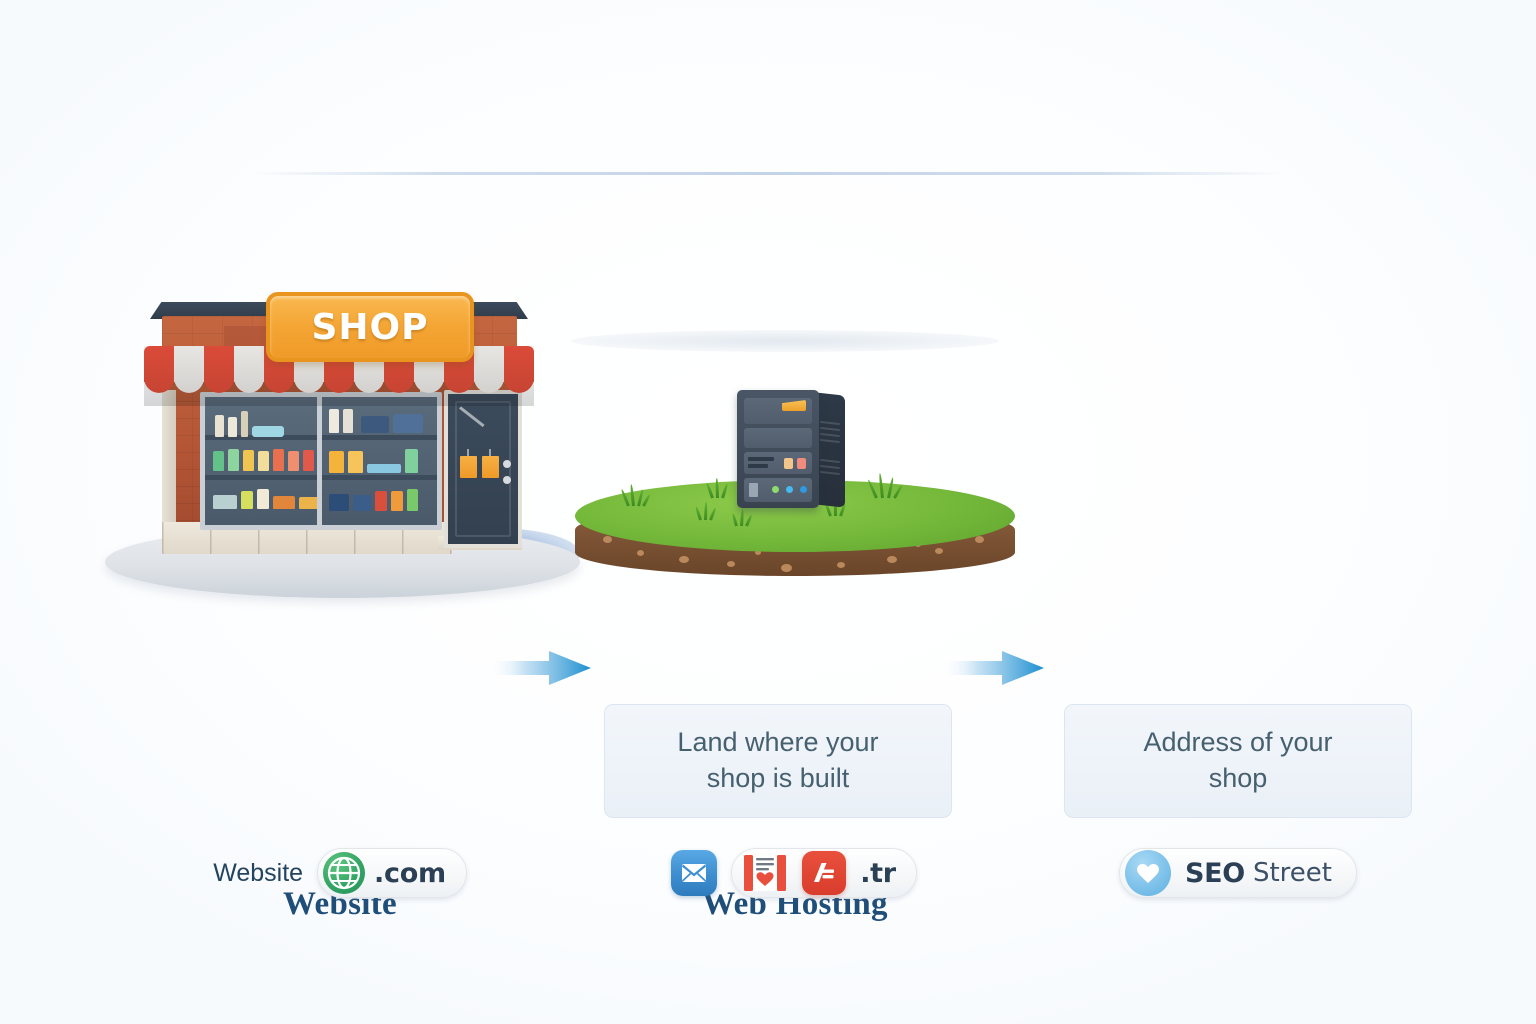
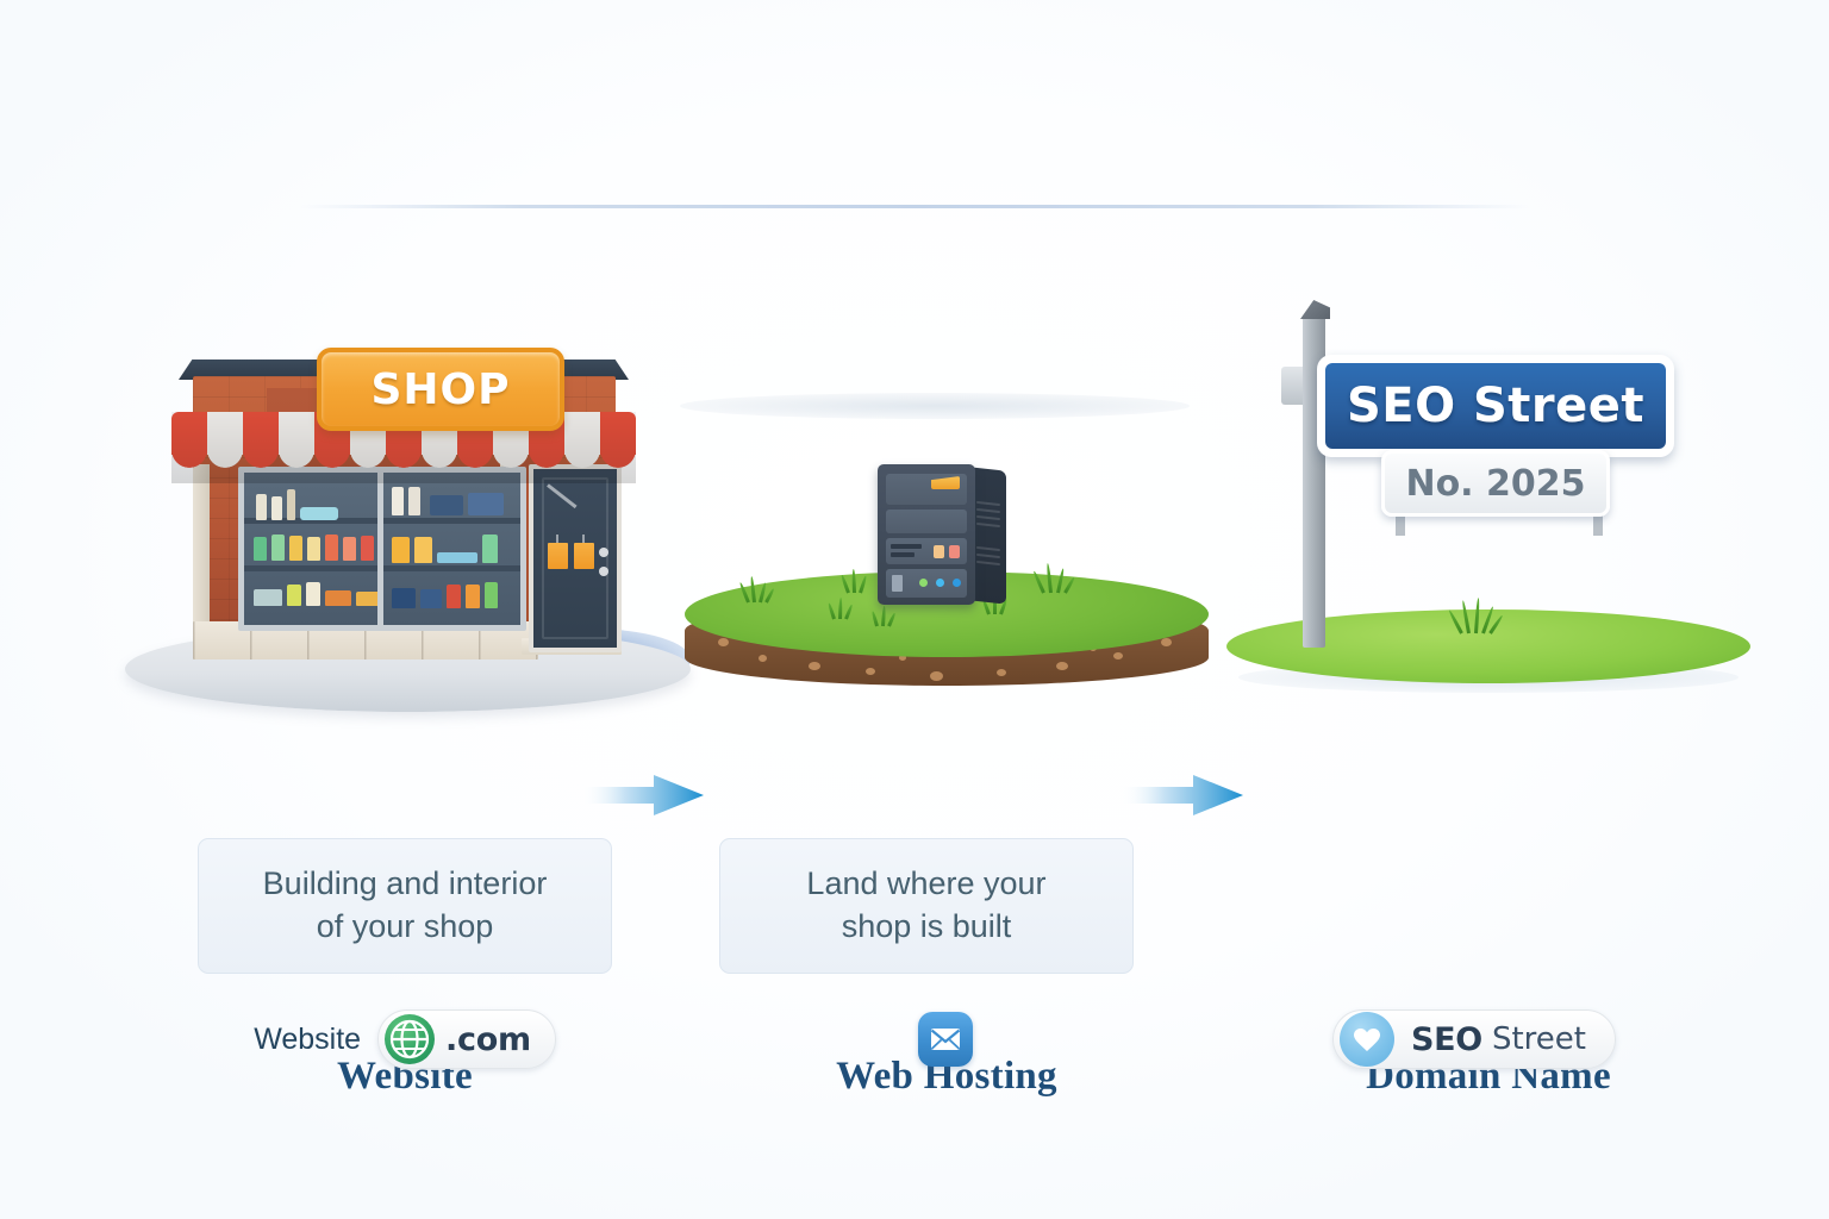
  SHOP
  Website
  Web Hosting
+ SEO Street
+ No. 2025
+ Domain Name
+ Building and interior
+ of your shop
  Land where your
  shop is built
- Address of your
- shop
  Website
  .com
- .tr
  SEO
  Street
